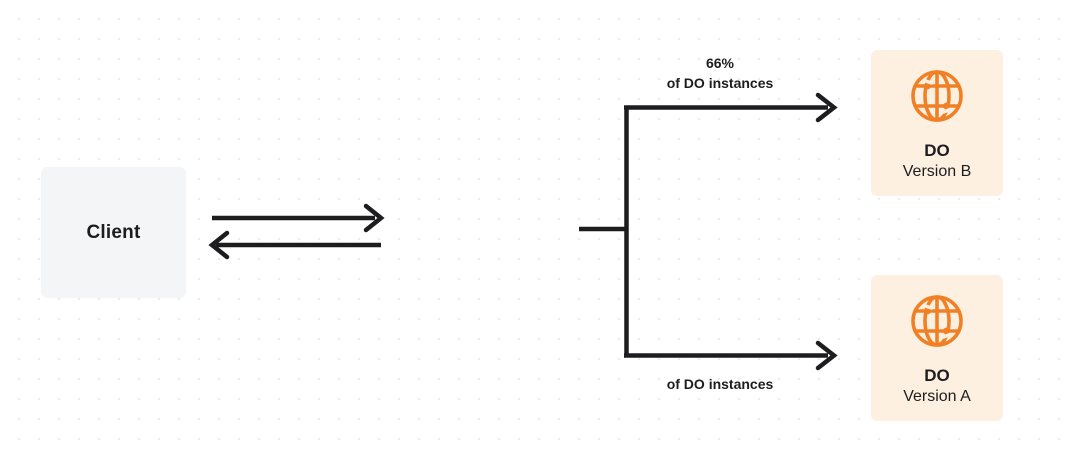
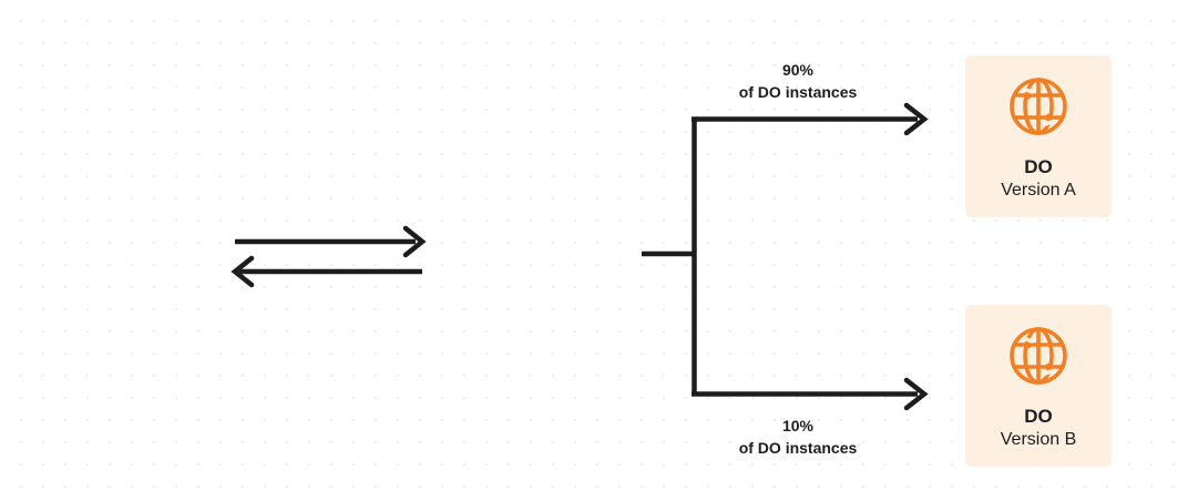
- Client
  DO
- Version B
+ Version A
  DO
- Version A
+ Version B
- 66%
+ 90%
  of DO instances
+ 10%
  of DO instances
